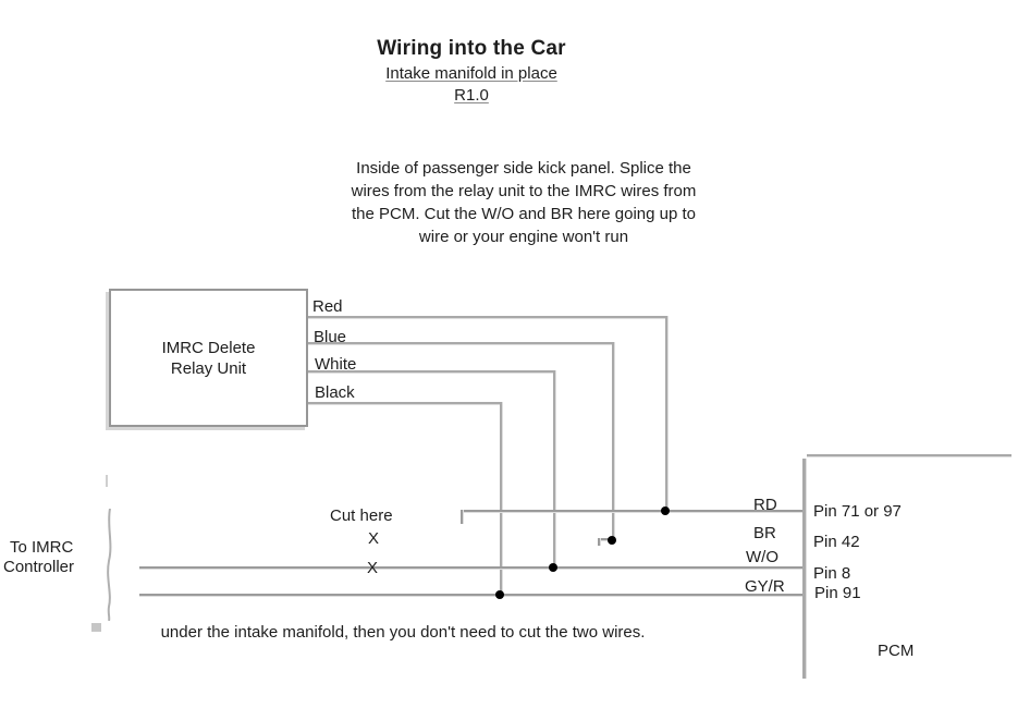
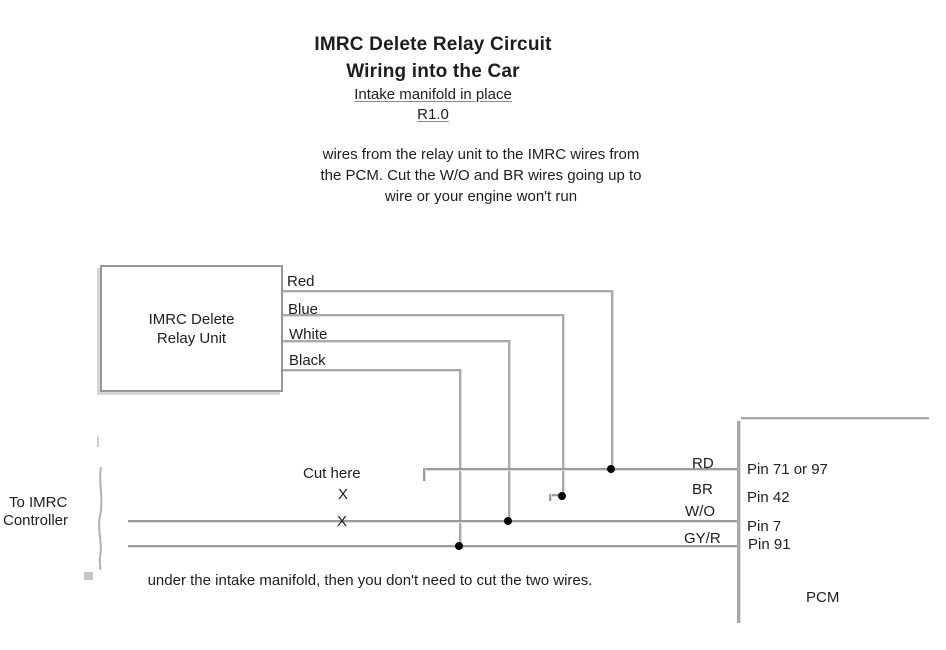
+ IMRC Delete Relay Circuit
  Wiring into the Car
  Intake manifold in place
  R1.0
- Inside of passenger side kick panel. Splice the
  wires from the relay unit to the IMRC wires from
- the PCM. Cut the W/O and BR here going up to
+ the PCM. Cut the W/O and BR wires going up to
  wire or your engine won't run
  IMRC Delete
  Relay Unit
  Red
  Blue
  White
  Black
  Cut here
  X
  X
  To IMRC
  Controller
  RD
  BR
  W/O
  GY/R
  Pin 71 or 97
  Pin 42
- Pin 8
+ Pin 7
  Pin 91
  PCM
  under the intake manifold, then you don't need to cut the two wires.
